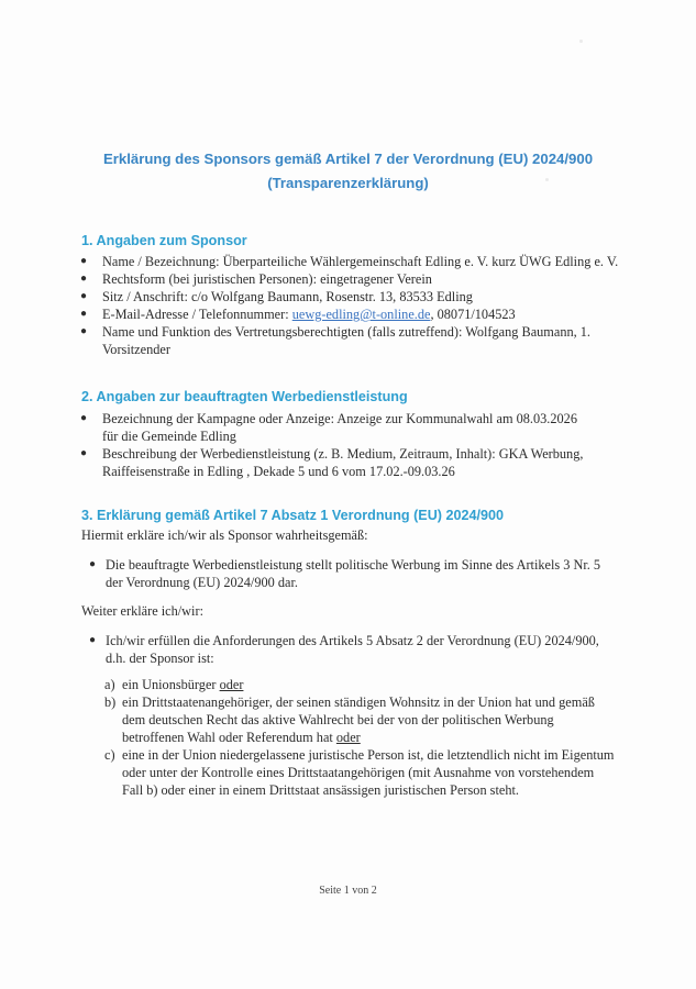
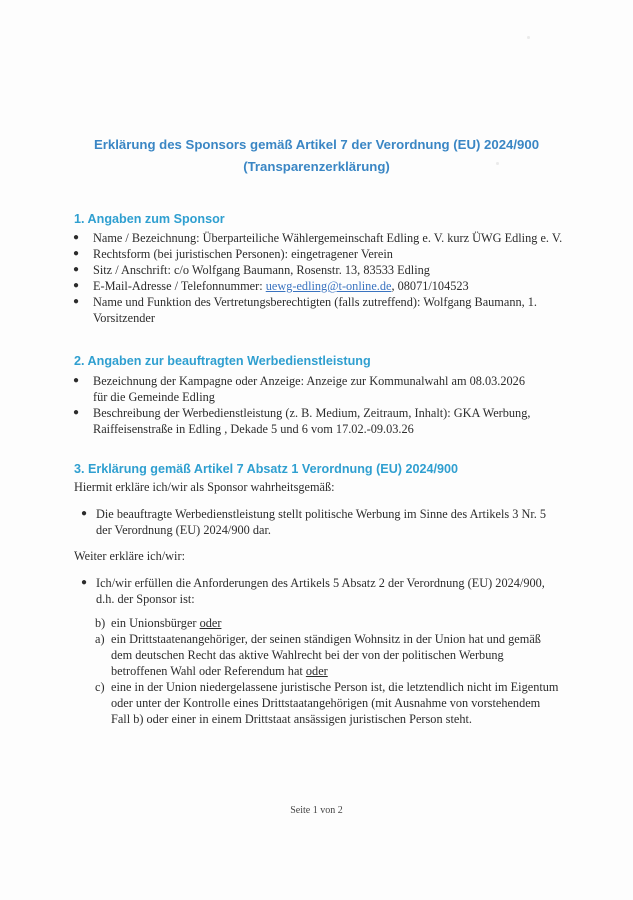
  Erklärung des Sponsors gemäß Artikel 7 der Verordnung (EU) 2024/900
  (Transparenzerklärung)
  1. Angaben zum Sponsor
  ●
  Name / Bezeichnung: Überparteiliche Wählergemeinschaft Edling e. V. kurz ÜWG Edling e. V.
  ●
  Rechtsform (bei juristischen Personen): eingetragener Verein
  ●
  Sitz / Anschrift: c/o Wolfgang Baumann, Rosenstr. 13, 83533 Edling
  ●
  E-Mail-Adresse / Telefonnummer: uewg-edling@t-online.de, 08071/104523
  ●
  Name und Funktion des Vertretungsberechtigten (falls zutreffend): Wolfgang Baumann, 1.
  Vorsitzender
  2. Angaben zur beauftragten Werbedienstleistung
  ●
  Bezeichnung der Kampagne oder Anzeige: Anzeige zur Kommunalwahl am 08.03.2026
  für die Gemeinde Edling
  ●
  Beschreibung der Werbedienstleistung (z. B. Medium, Zeitraum, Inhalt): GKA Werbung,
  Raiffeisenstraße in Edling , Dekade 5 und 6 vom 17.02.-09.03.26
  3. Erklärung gemäß Artikel 7 Absatz 1 Verordnung (EU) 2024/900
  Hiermit erkläre ich/wir als Sponsor wahrheitsgemäß:
  ●
  Die beauftragte Werbedienstleistung stellt politische Werbung im Sinne des Artikels 3 Nr. 5
  der Verordnung (EU) 2024/900 dar.
  Weiter erkläre ich/wir:
  ●
  Ich/wir erfüllen die Anforderungen des Artikels 5 Absatz 2 der Verordnung (EU) 2024/900,
  d.h. der Sponsor ist:
- a)
+ b)
  ein Unionsbürger oder
- b)
+ a)
  ein Drittstaatenangehöriger, der seinen ständigen Wohnsitz in der Union hat und gemäß
  dem deutschen Recht das aktive Wahlrecht bei der von der politischen Werbung
  betroffenen Wahl oder Referendum hat oder
  c)
  eine in der Union niedergelassene juristische Person ist, die letztendlich nicht im Eigentum
  oder unter der Kontrolle eines Drittstaatangehörigen (mit Ausnahme von vorstehendem
  Fall b) oder einer in einem Drittstaat ansässigen juristischen Person steht.
  Seite 1 von 2
